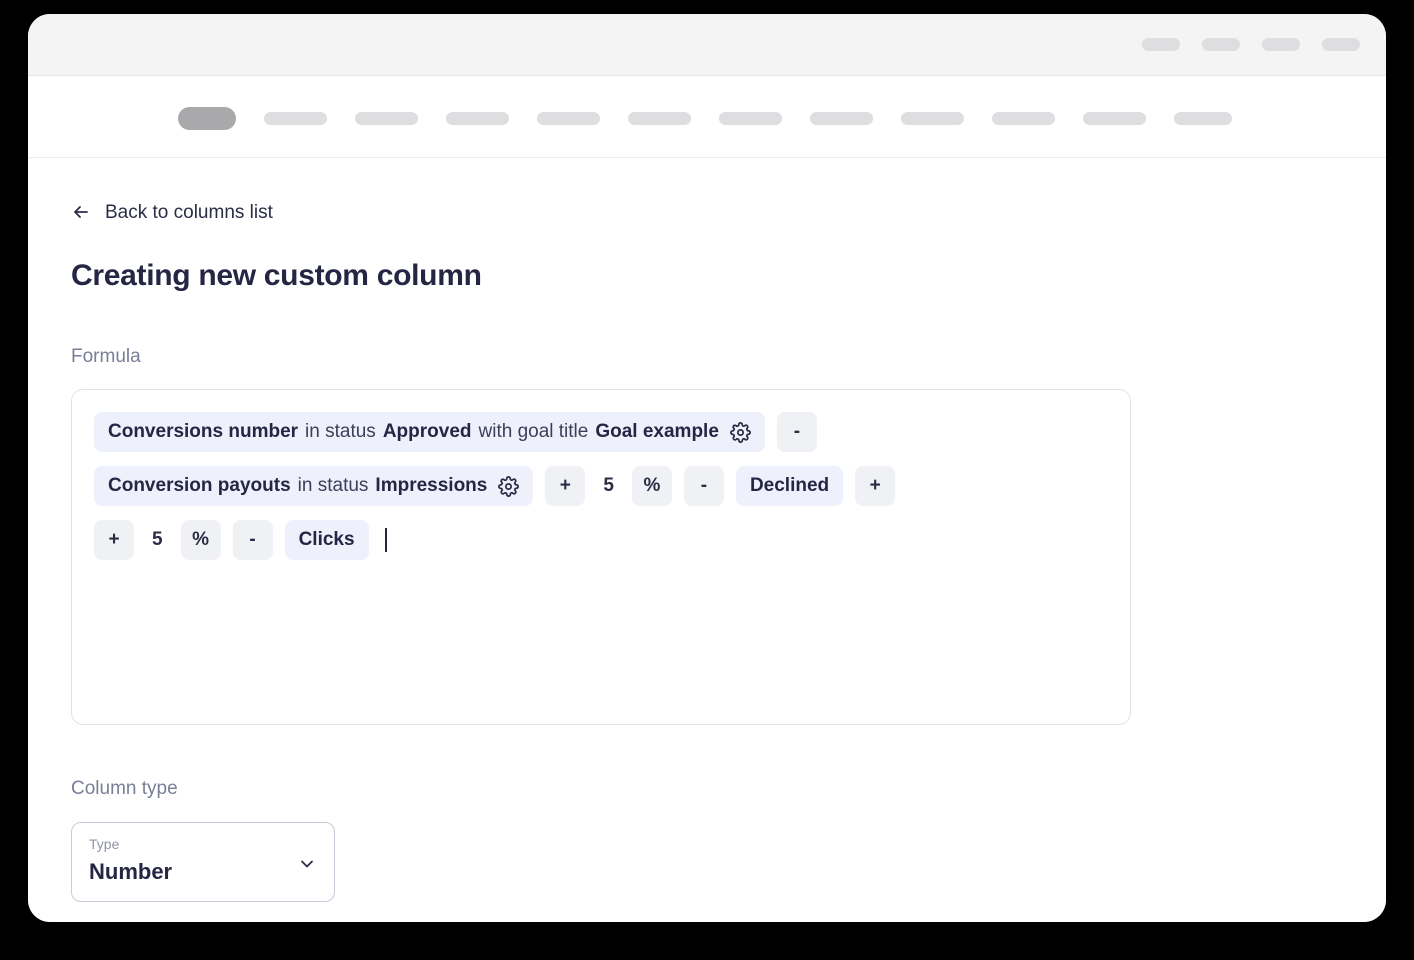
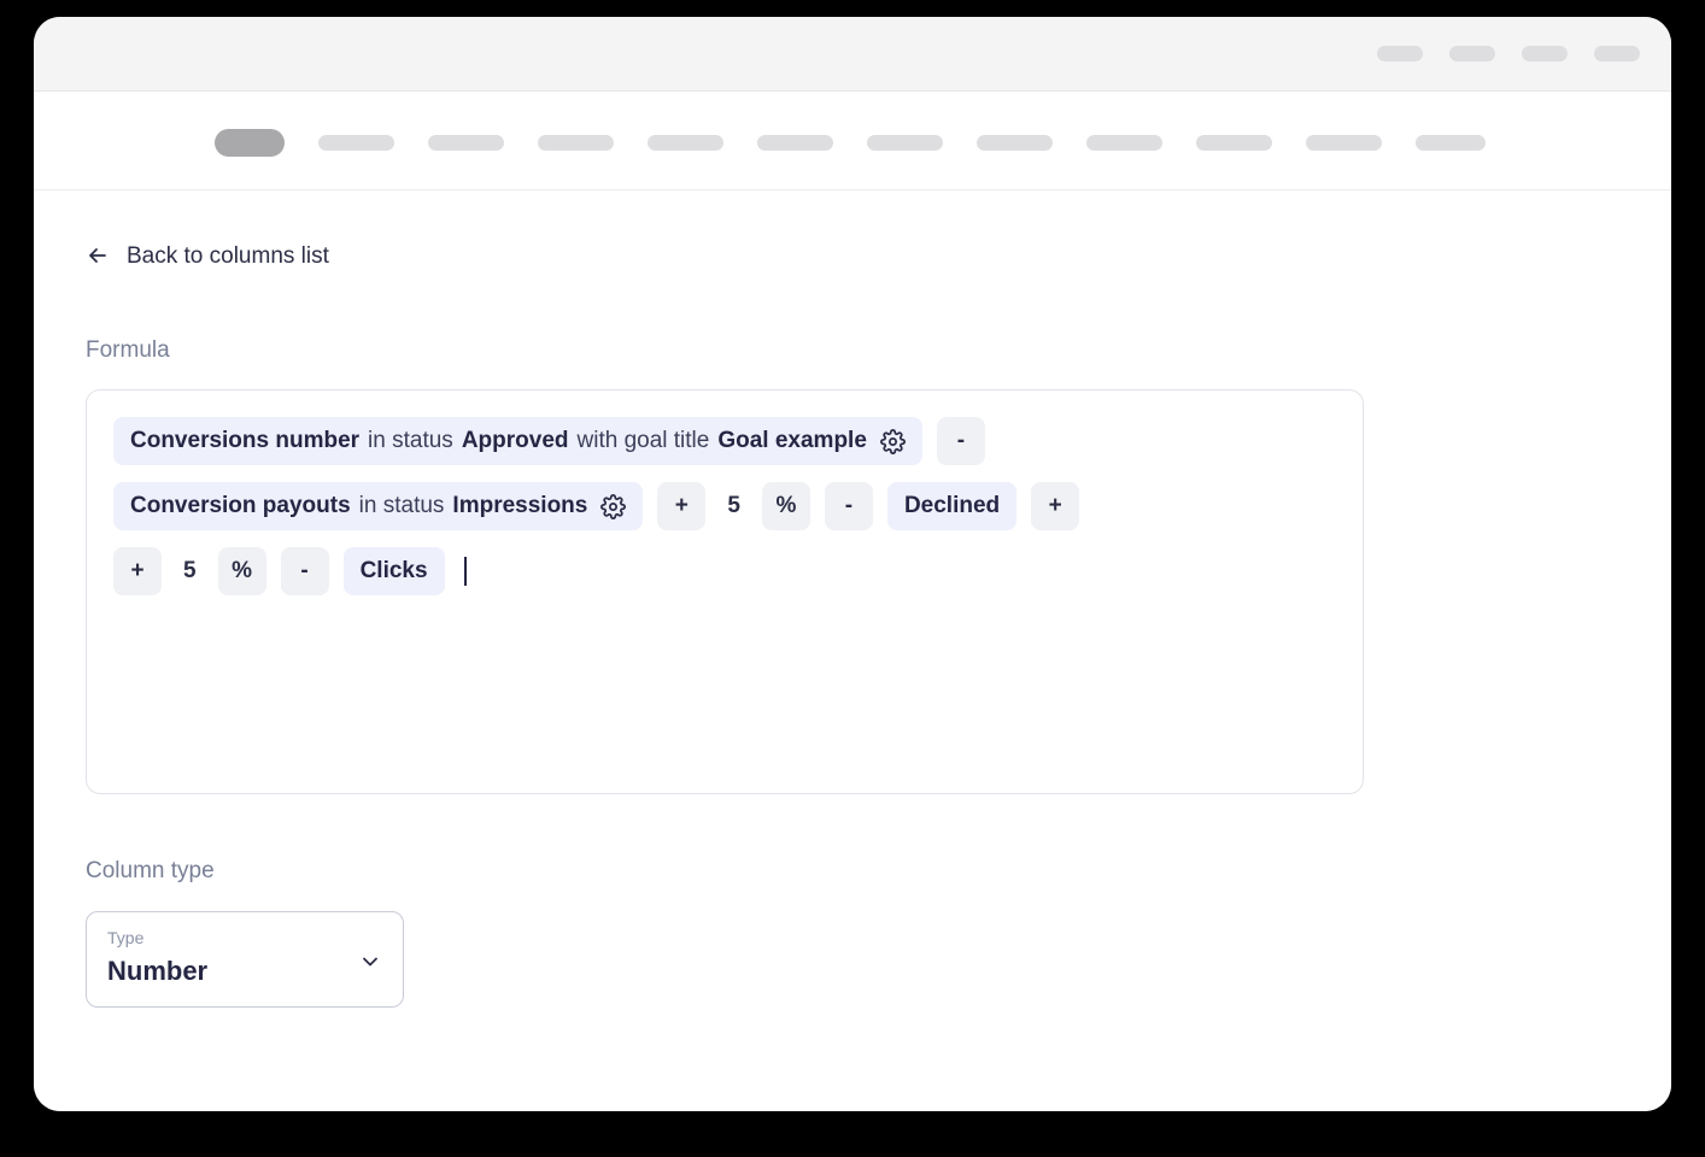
  Back to columns list
- Creating new custom column
  Formula
  Conversions number
  in status
  Approved
  with goal title
  Goal example
  -
  Conversion payouts
  in status
  Impressions
  +
  5
  %
  -
  Declined
  +
  +
  5
  %
  -
  Clicks
  Column type
  Type
  Number
